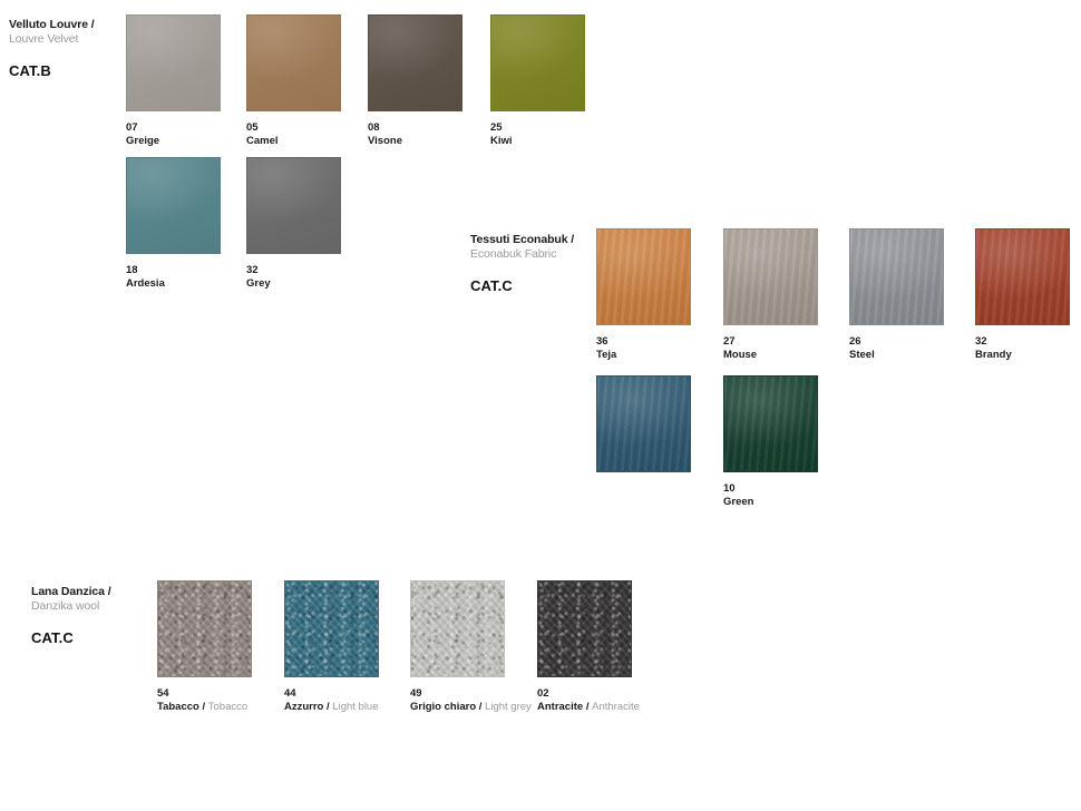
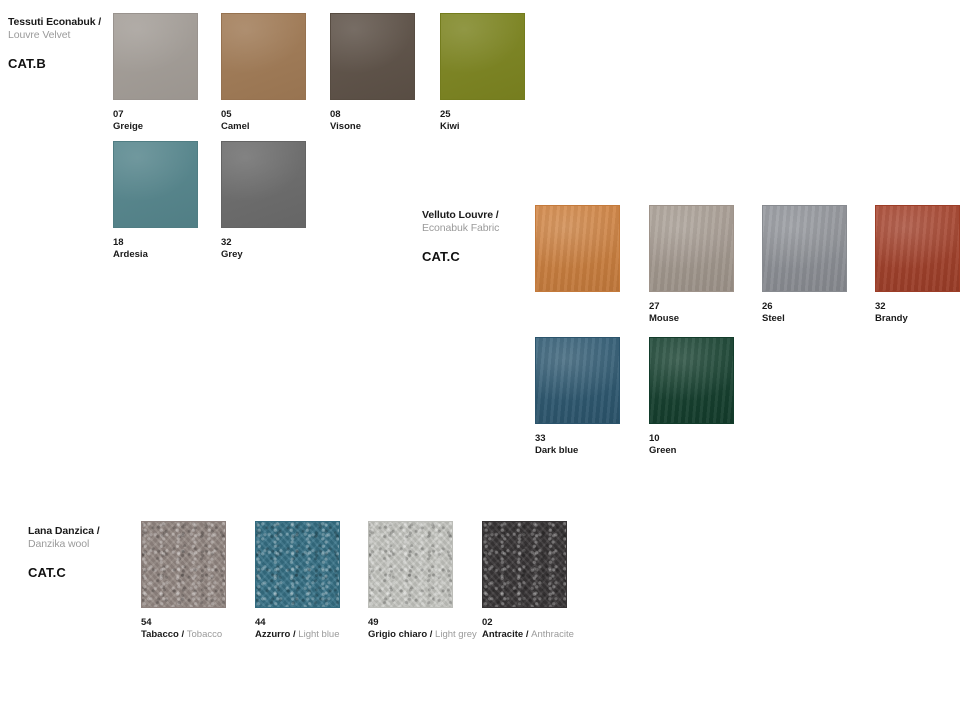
- Velluto Louvre /
+ Tessuti Econabuk /
  Louvre Velvet
  CAT.B
  07
  Greige
  05
  Camel
  08
  Visone
  25
  Kiwi
  18
  Ardesia
  32
  Grey
- Tessuti Econabuk /
+ Velluto Louvre /
  Econabuk Fabric
  CAT.C
- 36
- Teja
  27
  Mouse
  26
  Steel
  32
  Brandy
+ 33
+ Dark blue
  10
  Green
  Lana Danzica /
  Danzika wool
  CAT.C
  54
  Tabacco / Tobacco
  44
  Azzurro / Light blue
  49
  Grigio chiaro / Light grey
  02
  Antracite / Anthracite
